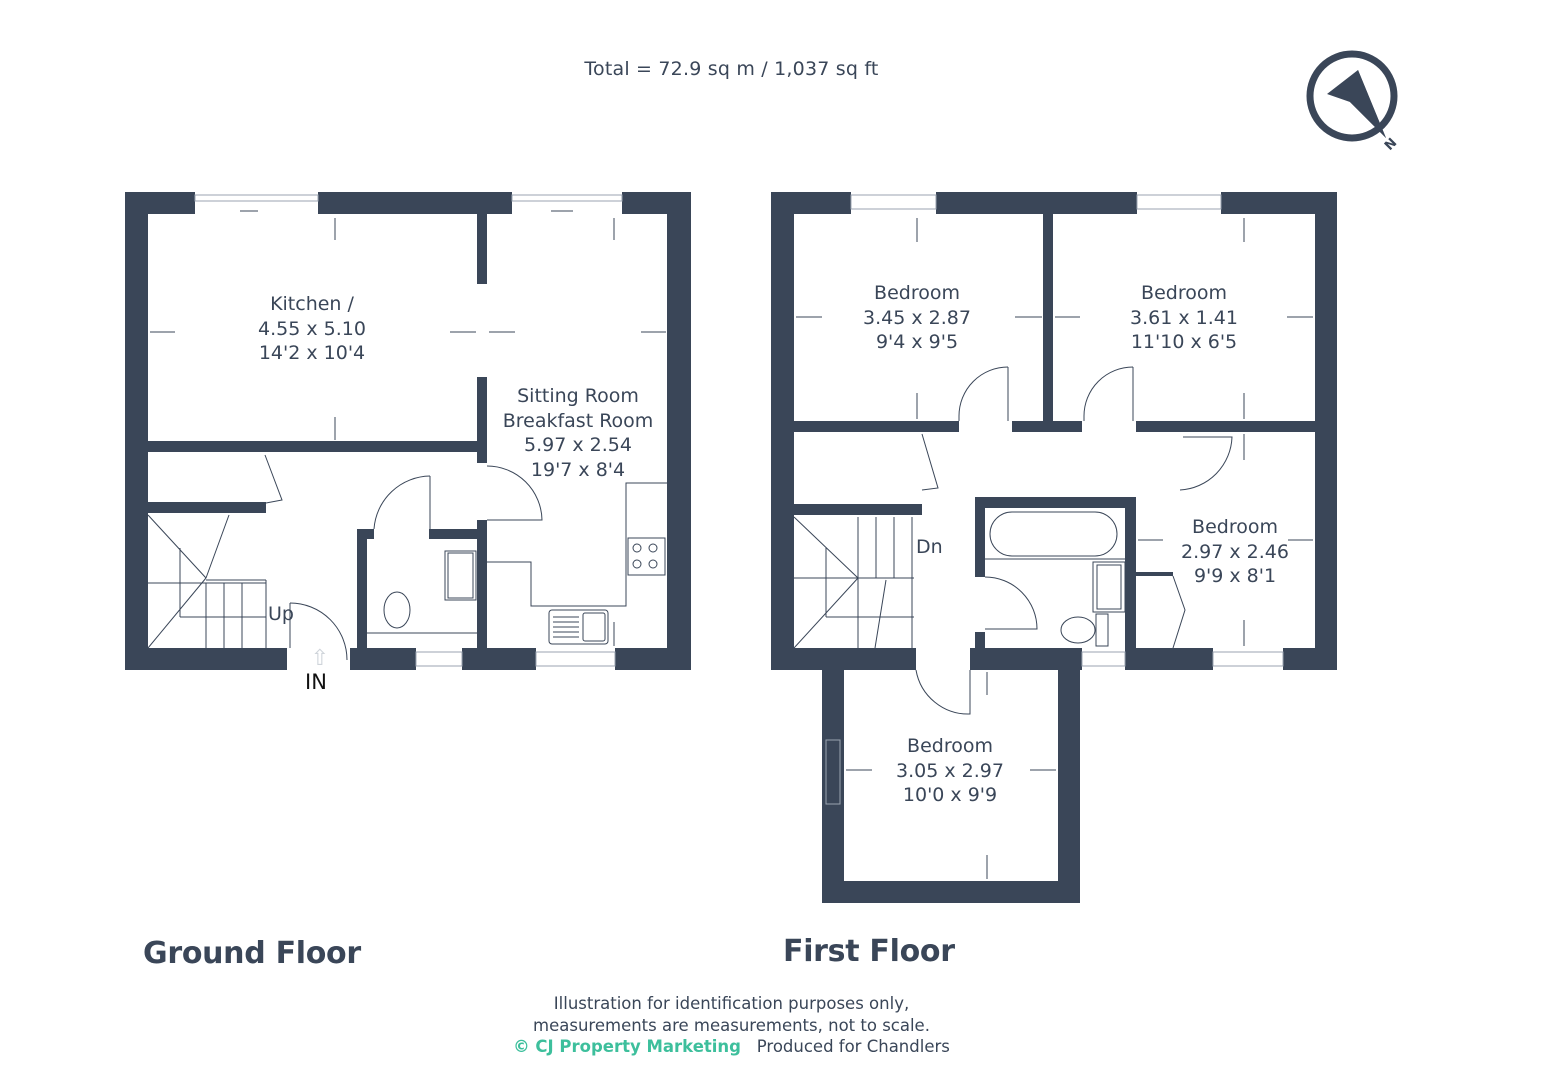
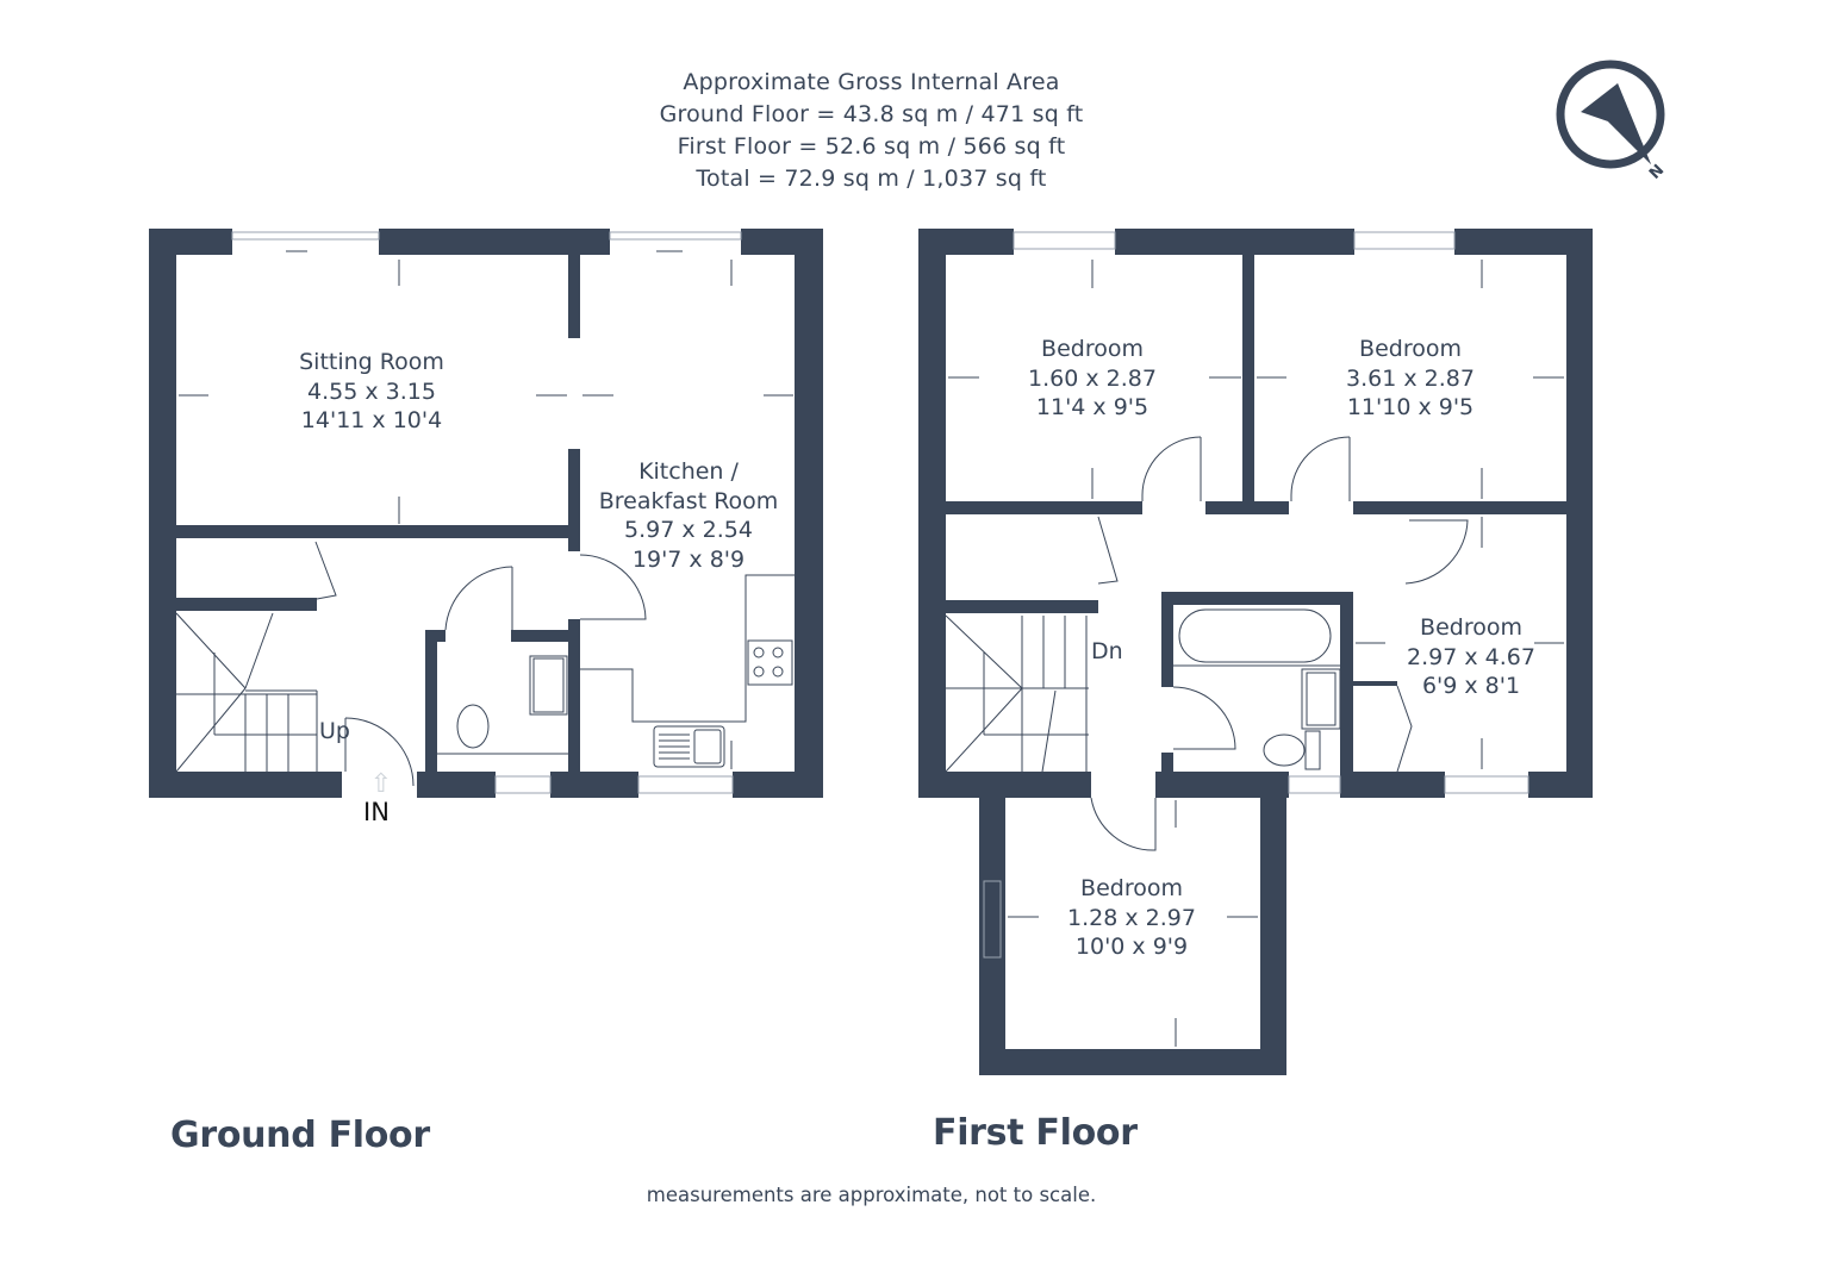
+ Approximate Gross Internal Area
+ Ground Floor = 43.8 sq m / 471 sq ft
+ First Floor = 52.6 sq m / 566 sq ft
  Total = 72.9 sq m / 1,037 sq ft
  ⇧
- Kitchen /
+ Sitting Room
- 4.55 x 5.10
+ 4.55 x 3.15
- 14'2 x 10'4
+ 14'11 x 10'4
- Sitting Room
+ Kitchen /
  Breakfast Room
  5.97 x 2.54
- 19'7 x 8'4
+ 19'7 x 8'9
  Up
  IN
  Bedroom
- 3.45 x 2.87
+ 1.60 x 2.87
- 9'4 x 9'5
+ 11'4 x 9'5
  Bedroom
- 3.61 x 1.41
+ 3.61 x 2.87
- 11'10 x 6'5
+ 11'10 x 9'5
  Bedroom
- 2.97 x 2.46
+ 2.97 x 4.67
- 9'9 x 8'1
+ 6'9 x 8'1
  Bedroom
- 3.05 x 2.97
+ 1.28 x 2.97
  10'0 x 9'9
  Dn
  Ground Floor
  First Floor
- Illustration for identification purposes only,
- measurements are measurements, not to scale.
+ measurements are approximate, not to scale.
- © CJ Property Marketing Produced for Chandlers
